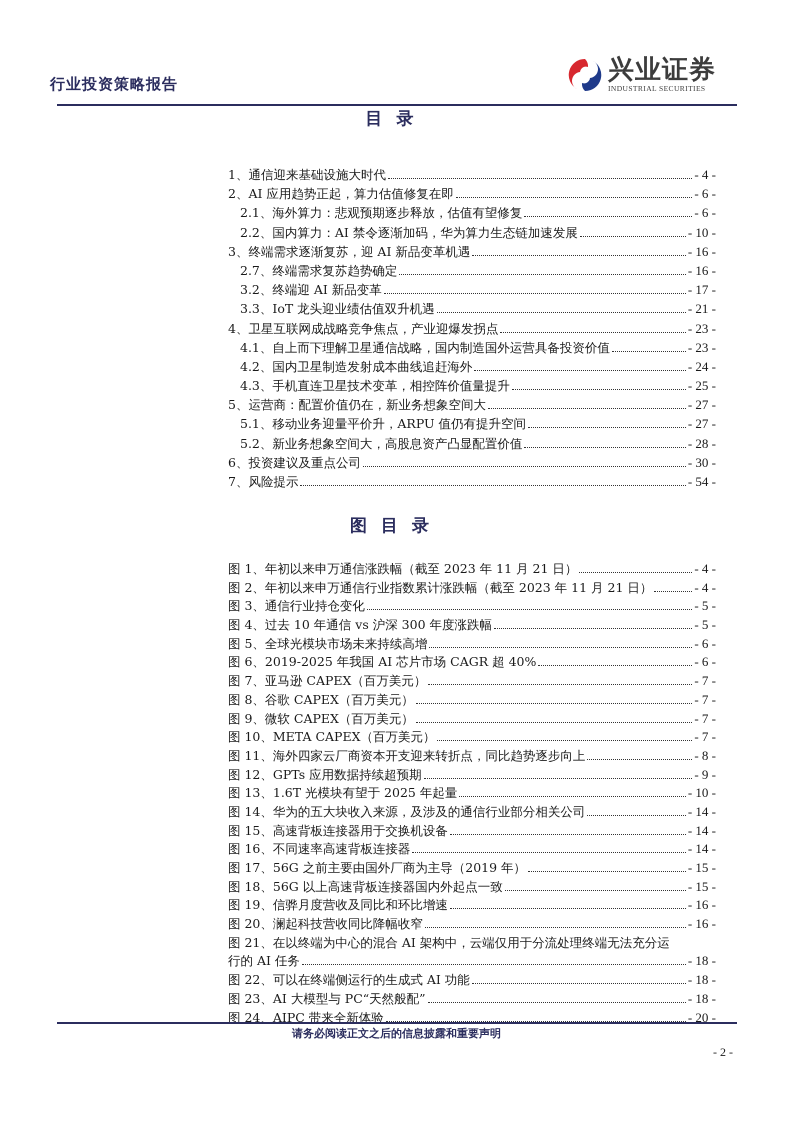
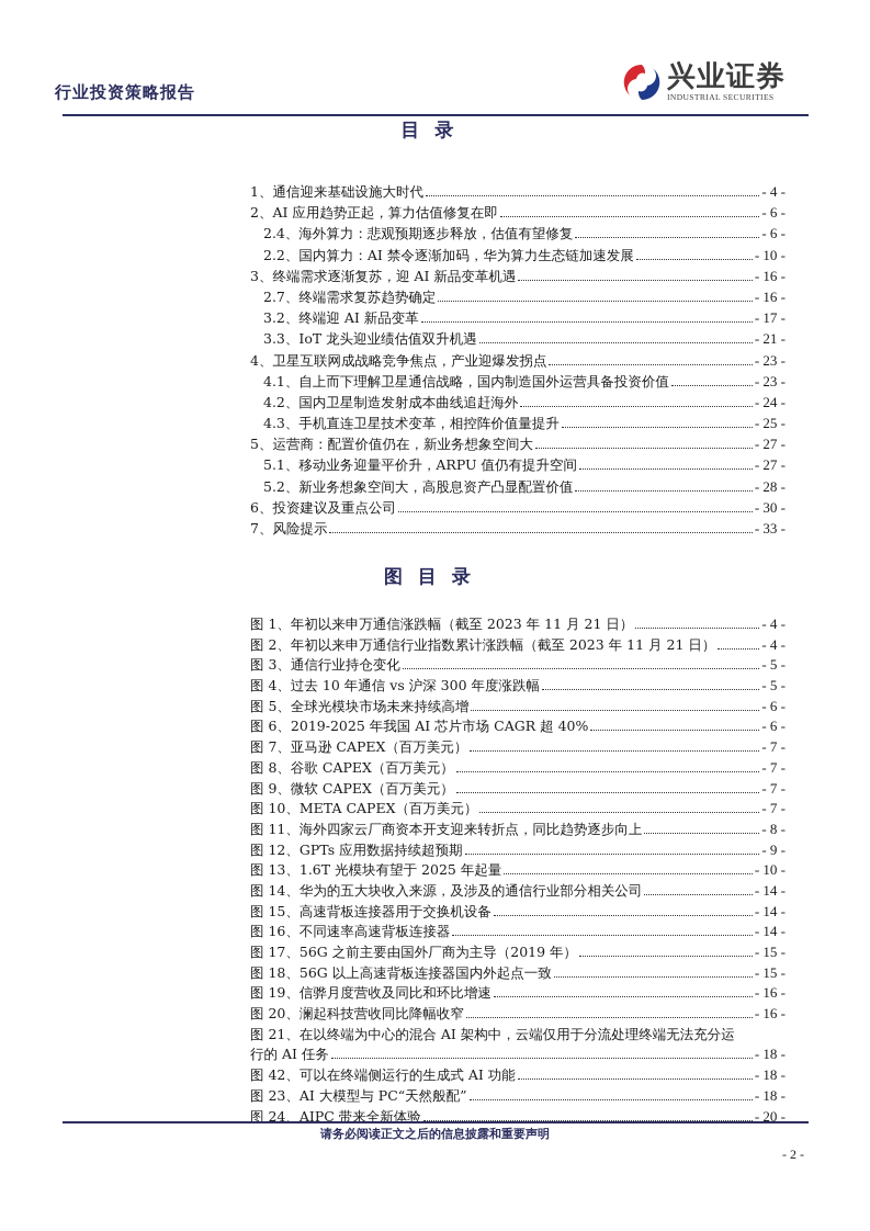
  行业投资策略报告
  兴业证券
  INDUSTRIAL SECURITIES
  目录
  1、通信迎来基础设施大时代
  - 4 -
  2、AI 应用趋势正起，算力估值修复在即
  - 6 -
- 2.1、海外算力：悲观预期逐步释放，估值有望修复
+ 2.4、海外算力：悲观预期逐步释放，估值有望修复
  - 6 -
  2.2、国内算力：AI 禁令逐渐加码，华为算力生态链加速发展
  - 10 -
  3、终端需求逐渐复苏，迎 AI 新品变革机遇
  - 16 -
  2.7、终端需求复苏趋势确定
  - 16 -
  3.2、终端迎 AI 新品变革
  - 17 -
  3.3、IoT 龙头迎业绩估值双升机遇
  - 21 -
  4、卫星互联网成战略竞争焦点，产业迎爆发拐点
  - 23 -
  4.1、自上而下理解卫星通信战略，国内制造国外运营具备投资价值
  - 23 -
  4.2、国内卫星制造发射成本曲线追赶海外
  - 24 -
  4.3、手机直连卫星技术变革，相控阵价值量提升
  - 25 -
  5、运营商：配置价值仍在，新业务想象空间大
  - 27 -
  5.1、移动业务迎量平价升，ARPU 值仍有提升空间
  - 27 -
  5.2、新业务想象空间大，高股息资产凸显配置价值
  - 28 -
  6、投资建议及重点公司
  - 30 -
  7、风险提示
- - 54 -
+ - 33 -
  图目录
  图 1、年初以来申万通信涨跌幅（截至 2023 年 11 月 21 日）
  - 4 -
  图 2、年初以来申万通信行业指数累计涨跌幅（截至 2023 年 11 月 21 日）
  - 4 -
  图 3、通信行业持仓变化
  - 5 -
  图 4、过去 10 年通信 vs 沪深 300 年度涨跌幅
  - 5 -
  图 5、全球光模块市场未来持续高增
  - 6 -
  图 6、2019-2025 年我国 AI 芯片市场 CAGR 超 40%
  - 6 -
  图 7、亚马逊 CAPEX（百万美元）
  - 7 -
  图 8、谷歌 CAPEX（百万美元）
  - 7 -
  图 9、微软 CAPEX（百万美元）
  - 7 -
  图 10、META CAPEX（百万美元）
  - 7 -
  图 11、海外四家云厂商资本开支迎来转折点，同比趋势逐步向上
  - 8 -
  图 12、GPTs 应用数据持续超预期
  - 9 -
  图 13、1.6T 光模块有望于 2025 年起量
  - 10 -
  图 14、华为的五大块收入来源，及涉及的通信行业部分相关公司
  - 14 -
  图 15、高速背板连接器用于交换机设备
  - 14 -
  图 16、不同速率高速背板连接器
  - 14 -
  图 17、56G 之前主要由国外厂商为主导（2019 年）
  - 15 -
  图 18、56G 以上高速背板连接器国内外起点一致
  - 15 -
  图 19、信骅月度营收及同比和环比增速
  - 16 -
  图 20、澜起科技营收同比降幅收窄
  - 16 -
  图 21、在以终端为中心的混合 AI 架构中，云端仅用于分流处理终端无法充分运
  行的 AI 任务
  - 18 -
- 图 22、可以在终端侧运行的生成式 AI 功能
+ 图 42、可以在终端侧运行的生成式 AI 功能
  - 18 -
  图 23、AI 大模型与 PC“天然般配”
  - 18 -
  图 24、AIPC 带来全新体验
  - 20 -
  请务必阅读正文之后的信息披露和重要声明
  - 2 -
